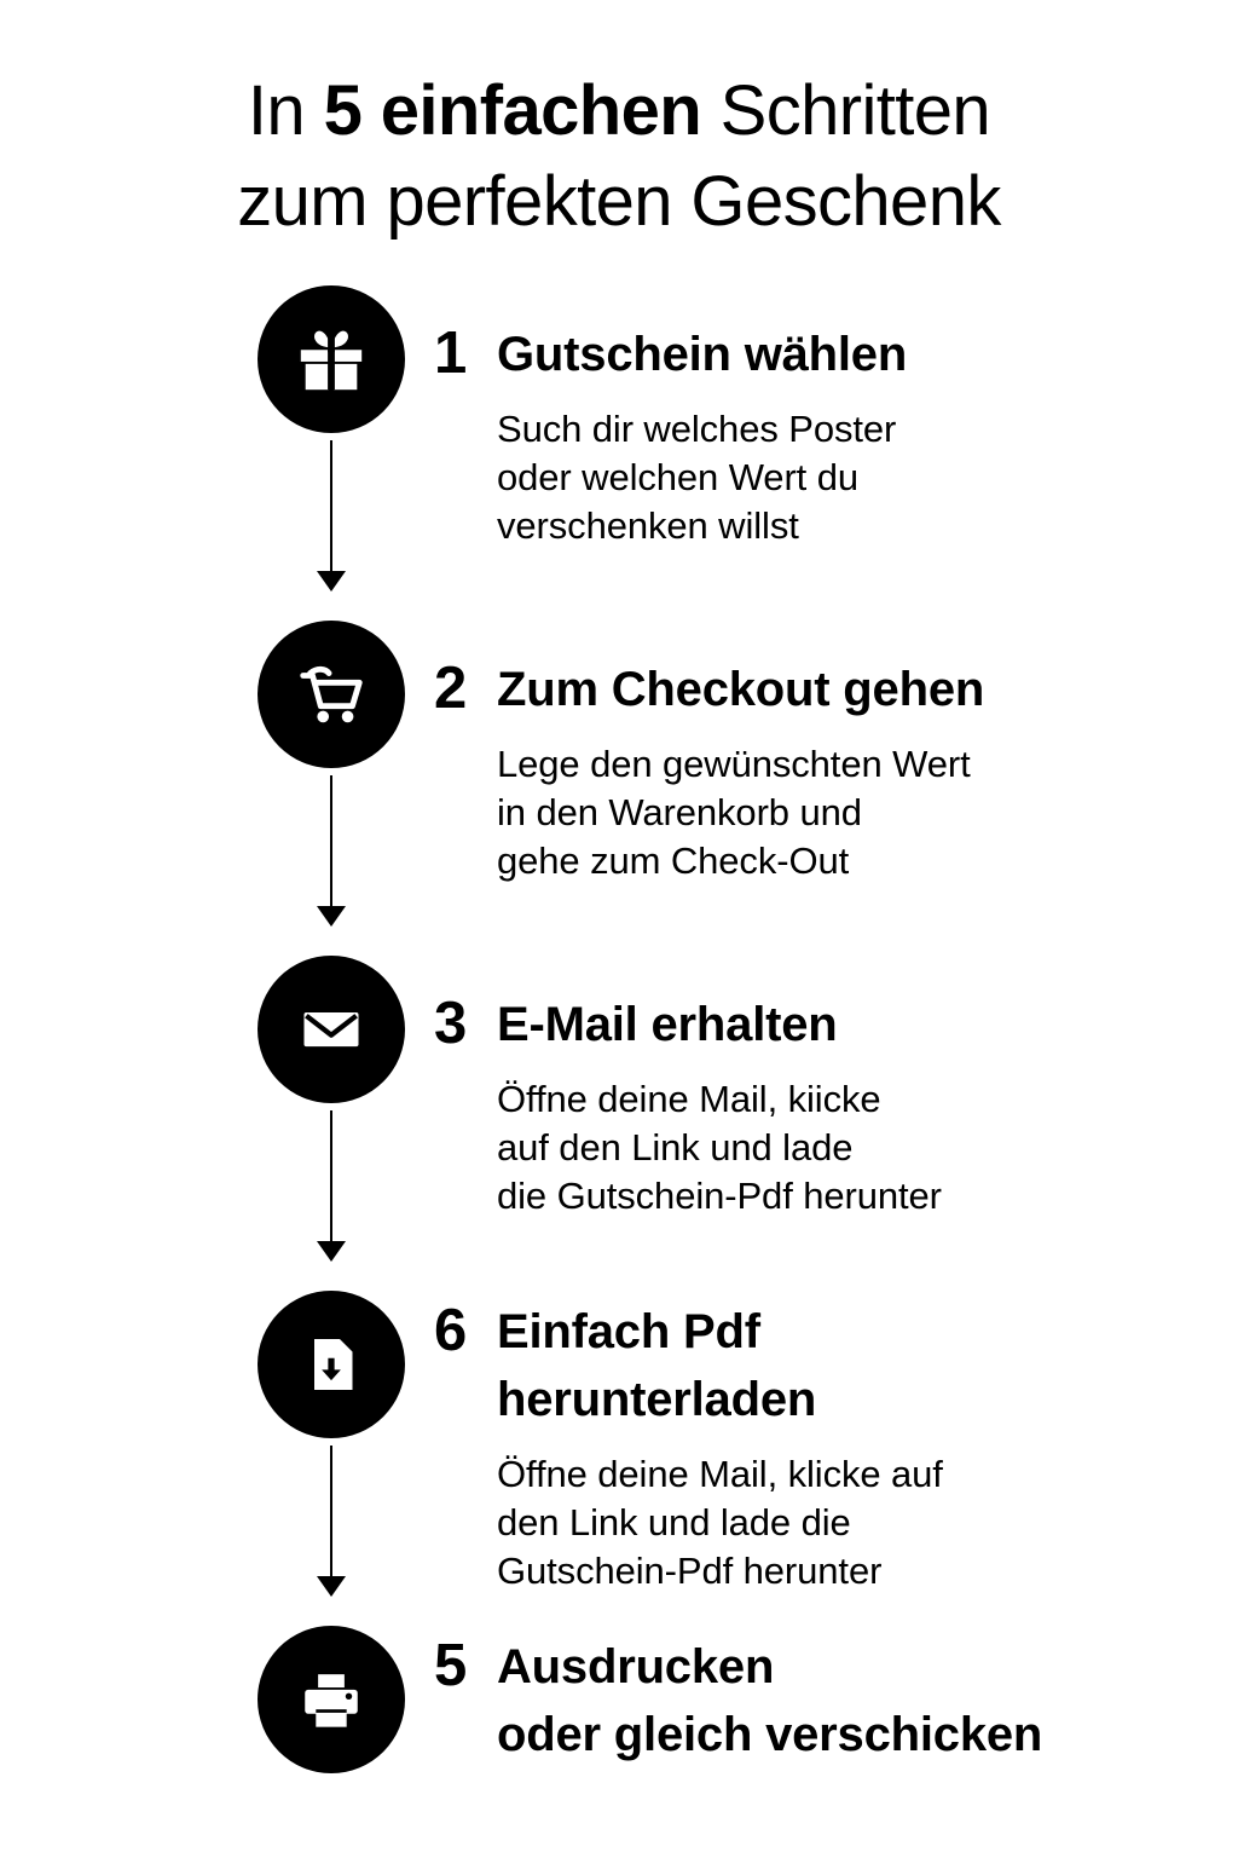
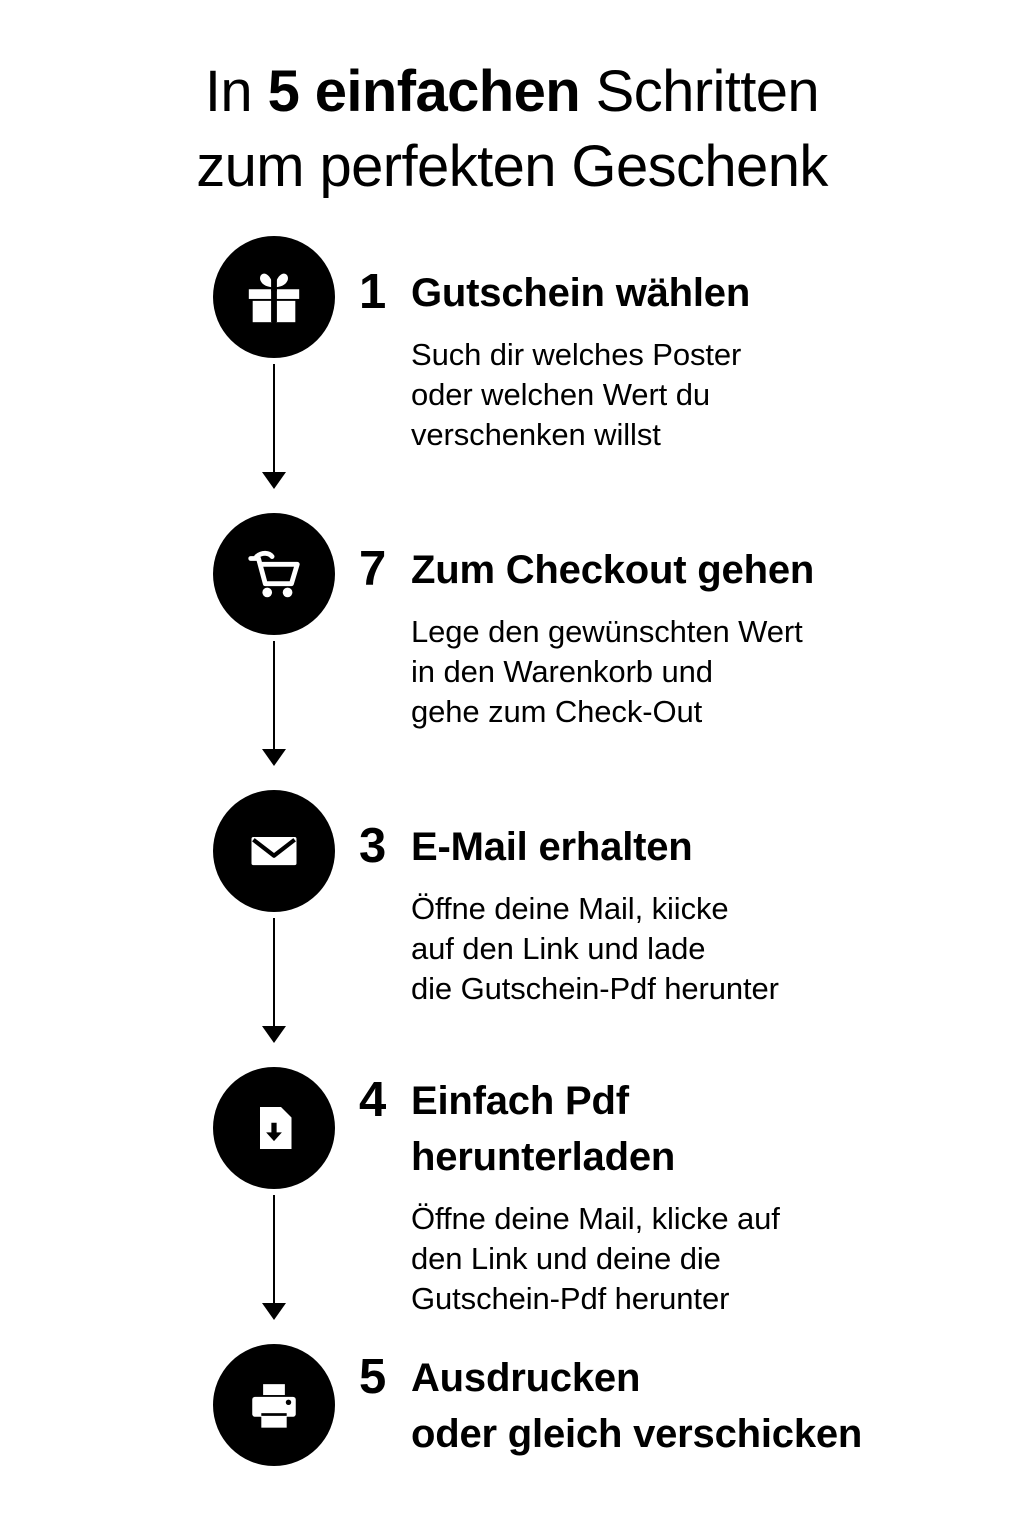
  In 5 einfachen Schritten
  zum perfekten Geschenk
  1
  Gutschein wählen
  Such dir welches Poster
  oder welchen Wert du
  verschenken willst
- 2
+ 7
  Zum Checkout gehen
  Lege den gewünschten Wert
  in den Warenkorb und
  gehe zum Check-Out
  3
  E-Mail erhalten
  Öffne deine Mail, kiicke
  auf den Link und lade
  die Gutschein-Pdf herunter
- 6
+ 4
  Einfach Pdf
  herunterladen
  Öffne deine Mail, klicke auf
- den Link und lade die
+ den Link und deine die
  Gutschein-Pdf herunter
  5
  Ausdrucken
  oder gleich verschicken
